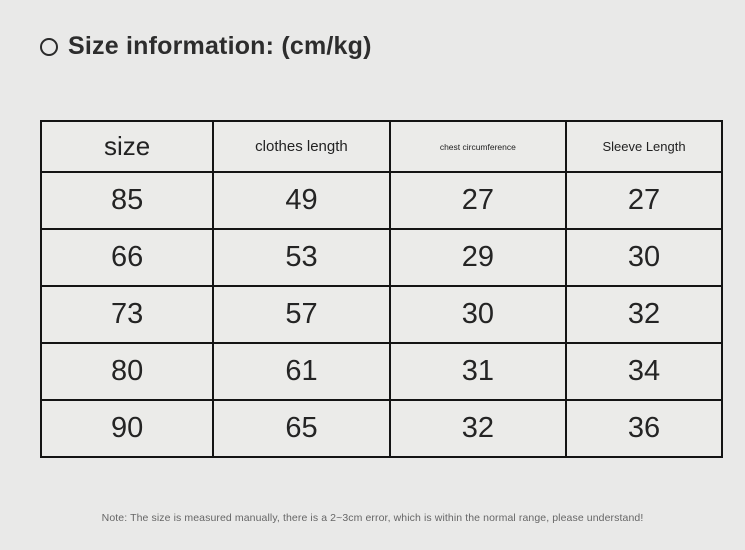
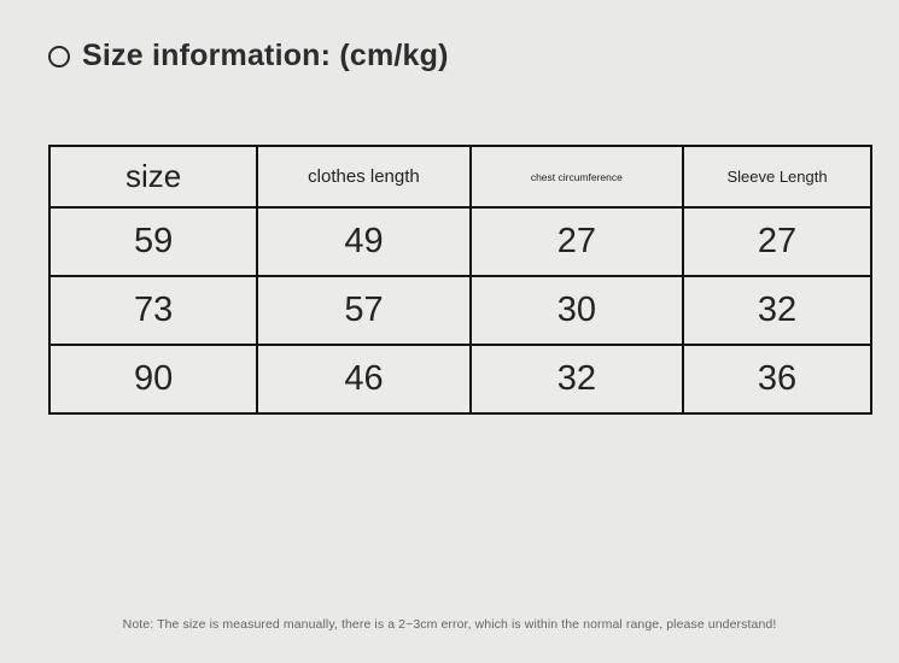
  Size information: (cm/kg)
  size	clothes length	chest circumference	Sleeve Length
- 85	49	27	27
+ 59	49	27	27
- 66	53	29	30
  73	57	30	32
- 80	61	31	34
- 90	65	32	36
+ 90	46	32	36
  Note: The size is measured manually, there is a 2~3cm error, which is within the normal range, please understand!
